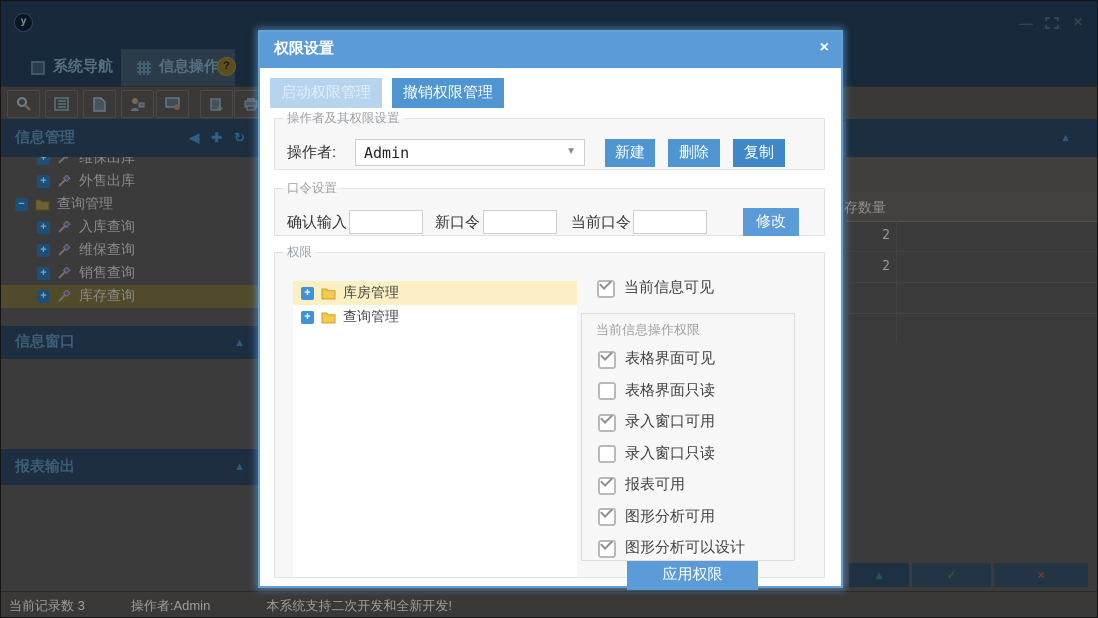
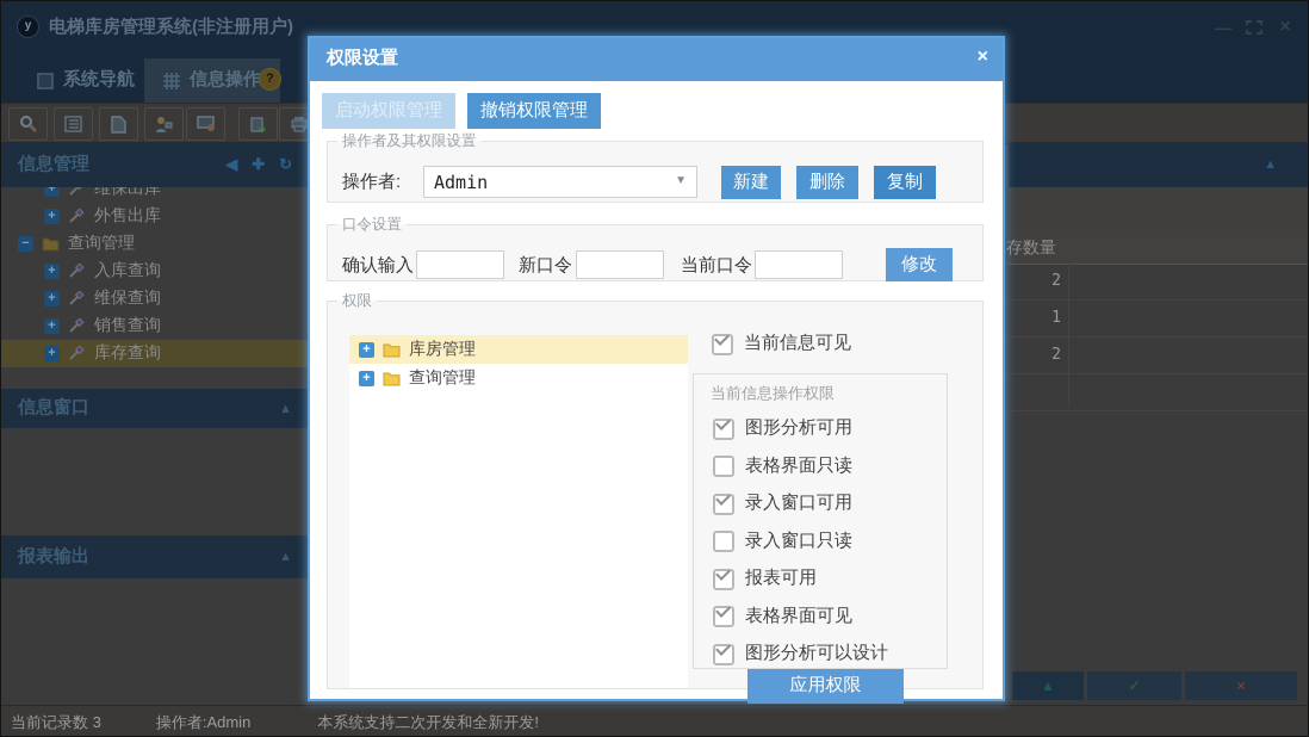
  y
+ 电梯库房管理系统(非注册用户)
  —
  ×
  系统导航
  信息操作
  ?
  信息管理
  ◀
  ✚
  ↻
  +
  维保出库
  +
  外售出库
  −
  查询管理
  +
  入库查询
  +
  维保查询
  +
  销售查询
  +
  库存查询
  信息窗口
  ▲
  报表输出
  ▲
  ▲
  存数量
  2
+ 1
  2
  ▲
  ✓
  ×
  当前记录数 3
  操作者:Admin
  本系统支持二次开发和全新开发!
  权限设置
  ×
  启动权限管理
  撤销权限管理
  操作者及其权限设置
  操作者:
  Admin
  ▼
  新建
  删除
  复制
  口令设置
  确认输入
  新口令
  当前口令
  修改
  权限
  +
  库房管理
  +
  查询管理
  当前信息可见
  当前信息操作权限
- 表格界面可见
+ 图形分析可用
  表格界面只读
  录入窗口可用
  录入窗口只读
  报表可用
- 图形分析可用
+ 表格界面可见
  图形分析可以设计
  应用权限
